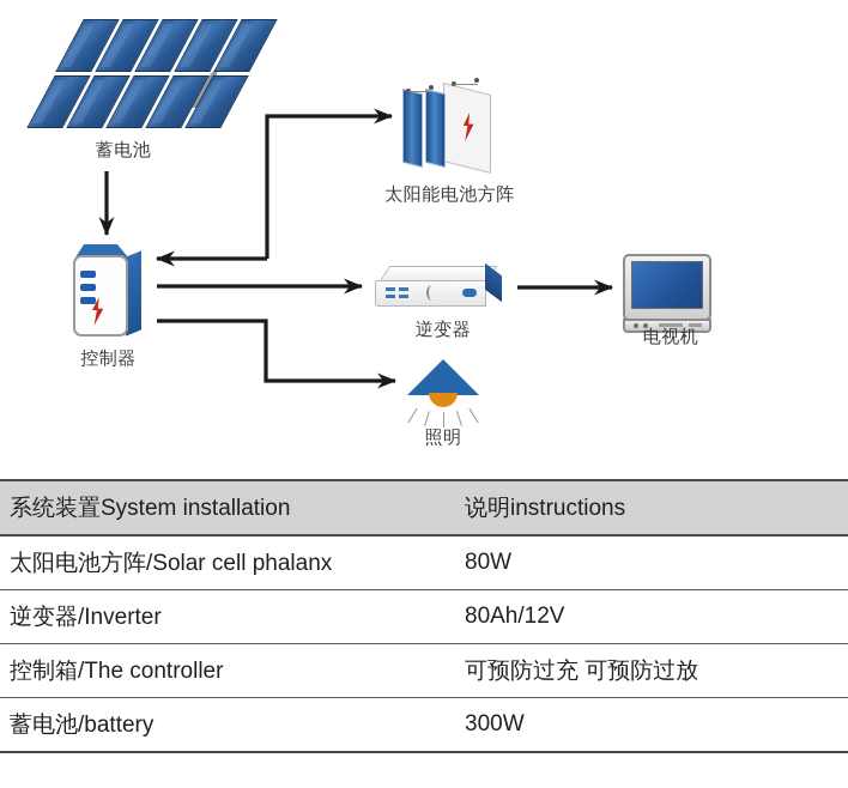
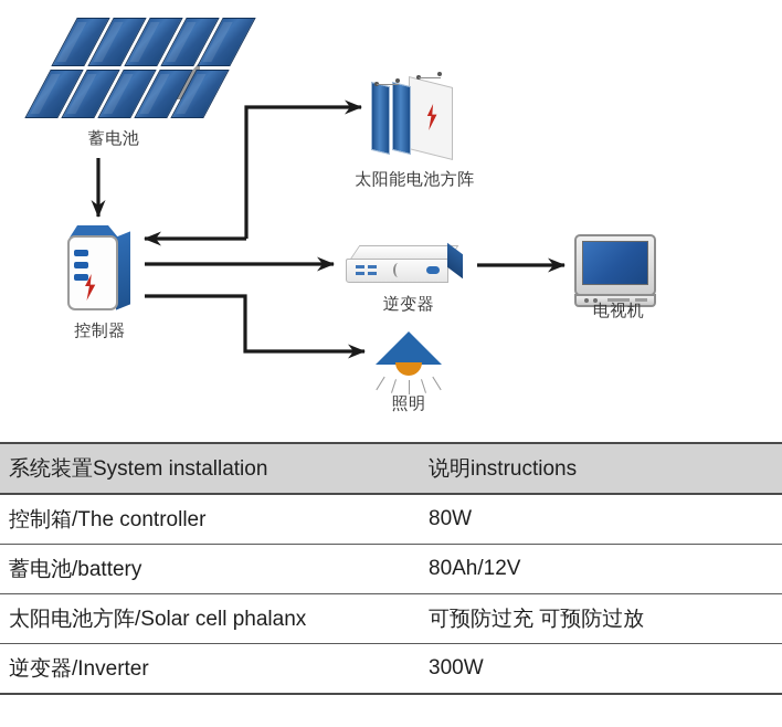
  蓄电池
  控制器
  太阳能电池方阵
  逆变器
  电视机
  照明
  系统装置System installation	说明instructions
- 太阳电池方阵/Solar cell phalanx	80W
+ 控制箱/The controller	80W
- 逆变器/Inverter	80Ah/12V
+ 蓄电池/battery	80Ah/12V
- 控制箱/The controller	可预防过充 可预防过放
+ 太阳电池方阵/Solar cell phalanx	可预防过充 可预防过放
- 蓄电池/battery	300W
+ 逆变器/Inverter	300W
